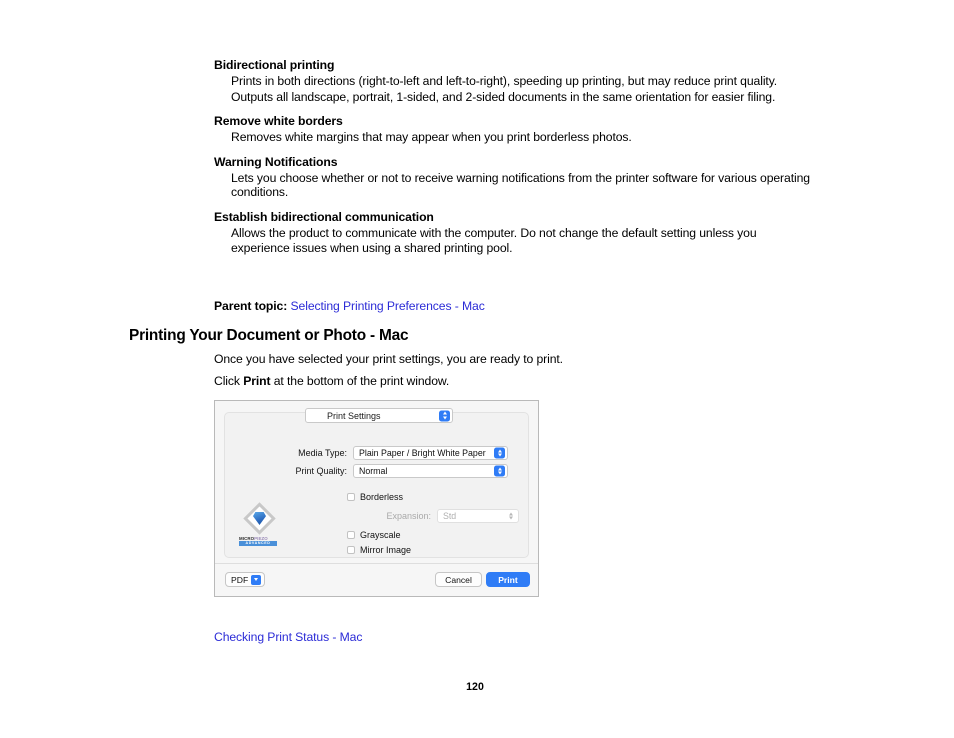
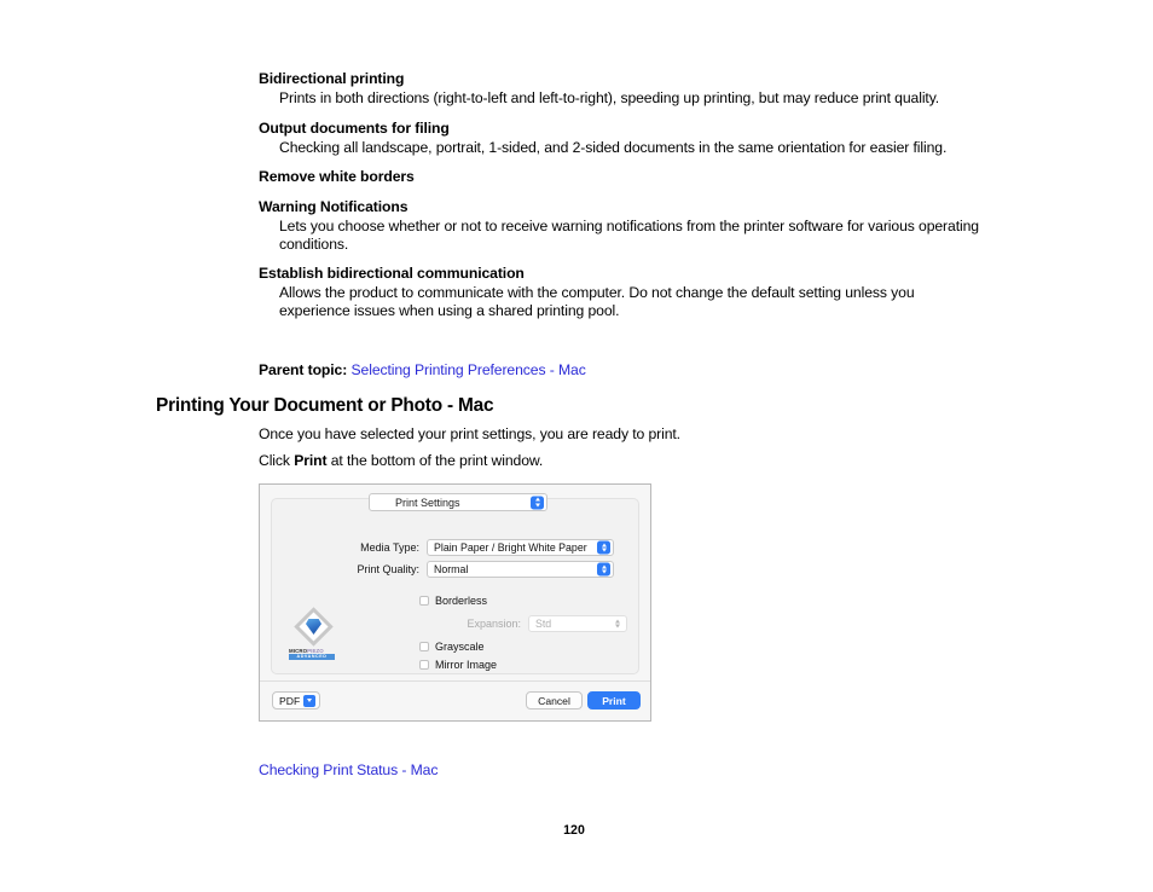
  Bidirectional printing
  Prints in both directions (right-to-left and left-to-right), speeding up printing, but may reduce print quality.
+ Output documents for filing
- Outputs all landscape, portrait, 1-sided, and 2-sided documents in the same orientation for easier filing.
+ Checking all landscape, portrait, 1-sided, and 2-sided documents in the same orientation for easier filing.
  Remove white borders
- Removes white margins that may appear when you print borderless photos.
  Warning Notifications
  Lets you choose whether or not to receive warning notifications from the printer software for various operating conditions.
  Establish bidirectional communication
  Allows the product to communicate with the computer. Do not change the default setting unless you experience issues when using a shared printing pool.
  Parent topic: Selecting Printing Preferences - Mac
  Printing Your Document or Photo - Mac
  Once you have selected your print settings, you are ready to print.
  Click Print at the bottom of the print window.
  Print Settings
  Media Type:
  Plain Paper / Bright White Paper
  Print Quality:
  Normal
  Borderless
  Expansion:
  Std
  Grayscale
  Mirror Image
  PDF
  Cancel
  Print
  Checking Print Status - Mac
  120
